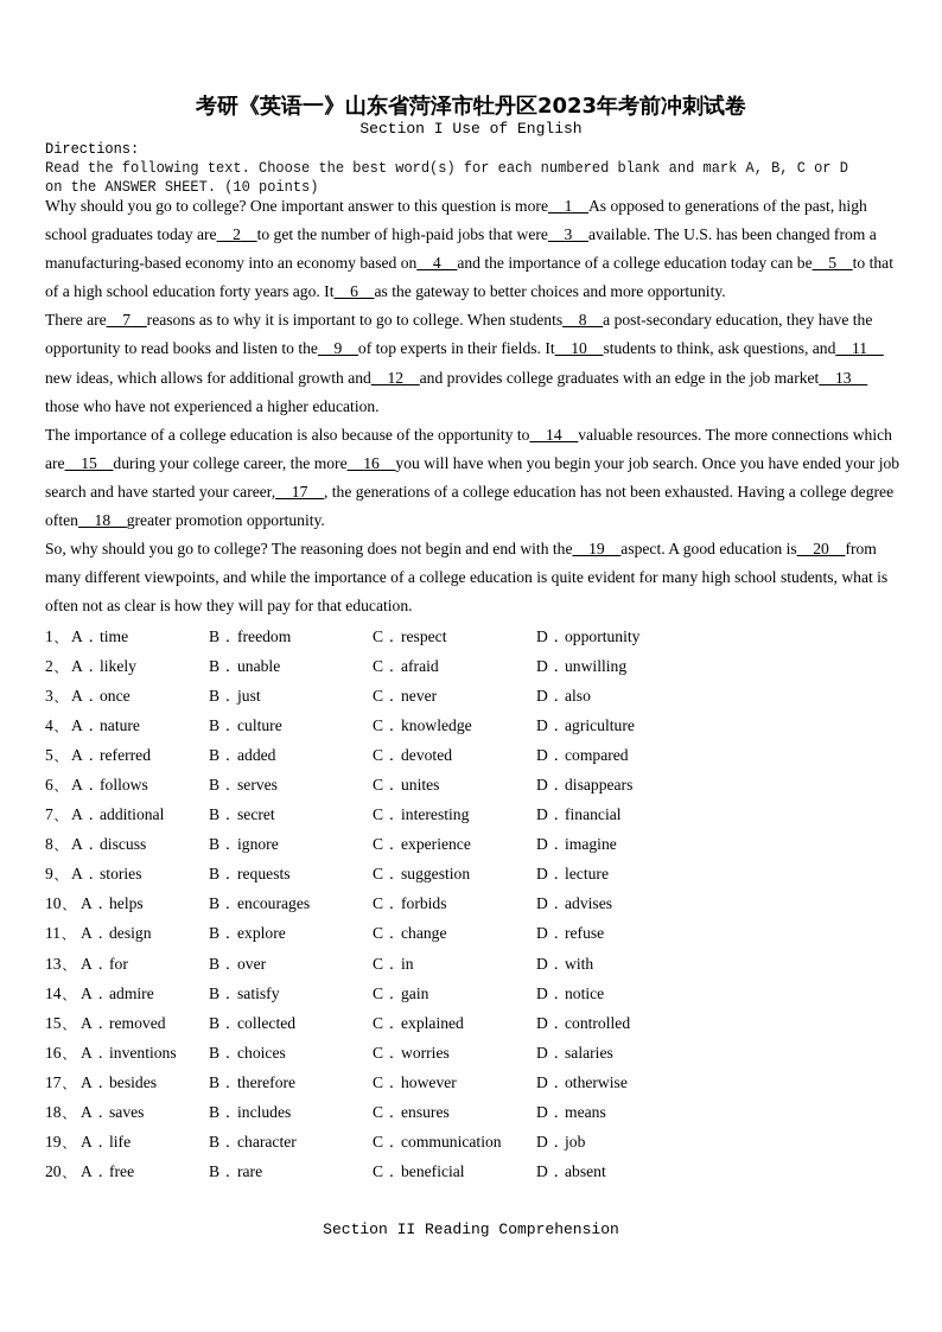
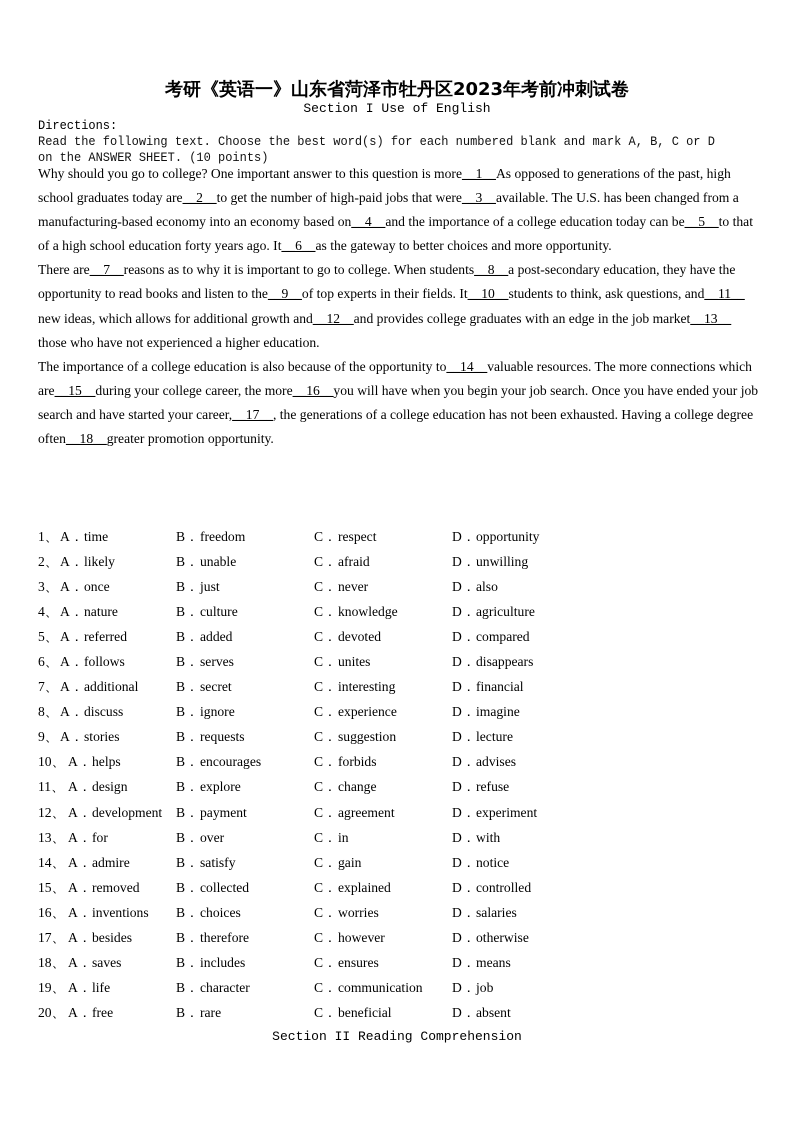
  考研《英语一》山东省菏泽市牡丹区2023年考前冲刺试卷
  Section I Use of English
  Directions:
  Read the following text. Choose the best word(s) for each numbered blank and mark A, B, C or D on the ANSWER SHEET. (10 points)
  Why should you go to college? One important answer to this question is more__1__As opposed to generations of the past, high school graduates today are__2__to get the number of high-paid jobs that were__3__available. The U.S. has been changed from a manufacturing-based economy into an economy based on__4__and the importance of a college education today can be__5__to that of a high school education forty years ago. It__6__as the gateway to better choices and more opportunity.
  There are__7__reasons as to why it is important to go to college. When students__8__a post-secondary education, they have the opportunity to read books and listen to the__9__of top experts in their fields. It__10__students to think, ask questions, and__11__ new ideas, which allows for additional growth and__12__and provides college graduates with an edge in the job market__13__ those who have not experienced a higher education.
  The importance of a college education is also because of the opportunity to__14__valuable resources. The more connections which are__15__during your college career, the more__16__you will have when you begin your job search. Once you have ended your job search and have started your career,__17__, the generations of a college education has not been exhausted. Having a college degree often__18__greater promotion opportunity.
- So, why should you go to college? The reasoning does not begin and end with the__19__aspect. A good education is__20__from many different viewpoints, and while the importance of a college education is quite evident for many high school students, what is often not as clear is how they will pay for that education.
  1、
  A．time
  B．freedom
  C．respect
  D．opportunity
  2、
  A．likely
  B．unable
  C．afraid
  D．unwilling
  3、
  A．once
  B．just
  C．never
  D．also
  4、
  A．nature
  B．culture
  C．knowledge
  D．agriculture
  5、
  A．referred
  B．added
  C．devoted
  D．compared
  6、
  A．follows
  B．serves
  C．unites
  D．disappears
  7、
  A．additional
  B．secret
  C．interesting
  D．financial
  8、
  A．discuss
  B．ignore
  C．experience
  D．imagine
  9、
  A．stories
  B．requests
  C．suggestion
  D．lecture
  10、
  A．helps
  B．encourages
  C．forbids
  D．advises
  11、
  A．design
  B．explore
  C．change
  D．refuse
+ 12、
+ A．development
+ B．payment
+ C．agreement
+ D．experiment
  13、
  A．for
  B．over
  C．in
  D．with
  14、
  A．admire
  B．satisfy
  C．gain
  D．notice
  15、
  A．removed
  B．collected
  C．explained
  D．controlled
  16、
  A．inventions
  B．choices
  C．worries
  D．salaries
  17、
  A．besides
  B．therefore
  C．however
  D．otherwise
  18、
  A．saves
  B．includes
  C．ensures
  D．means
  19、
  A．life
  B．character
  C．communication
  D．job
  20、
  A．free
  B．rare
  C．beneficial
  D．absent
  Section II Reading Comprehension
